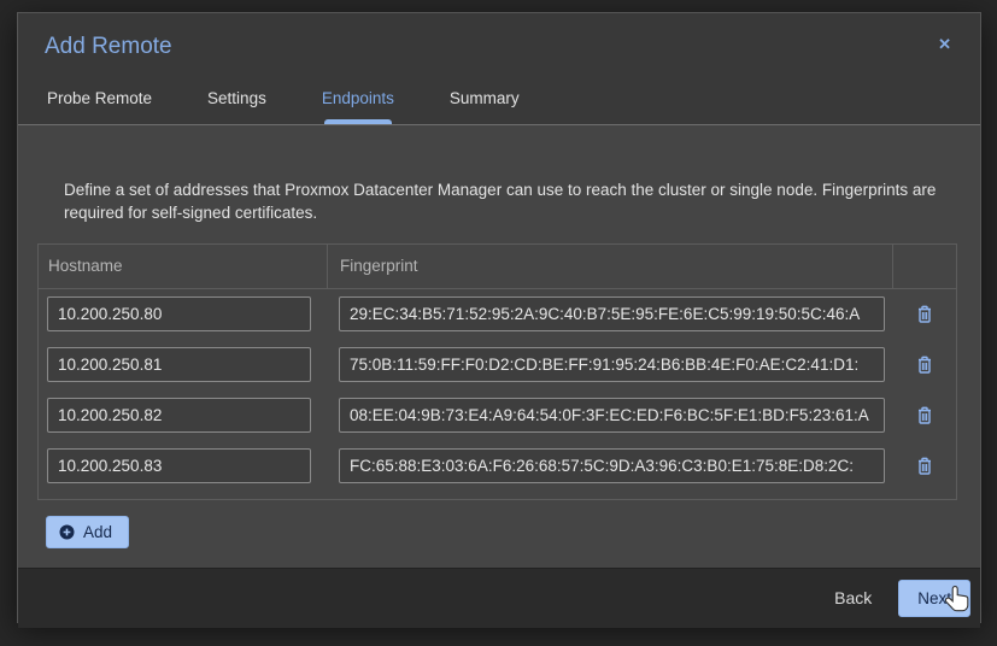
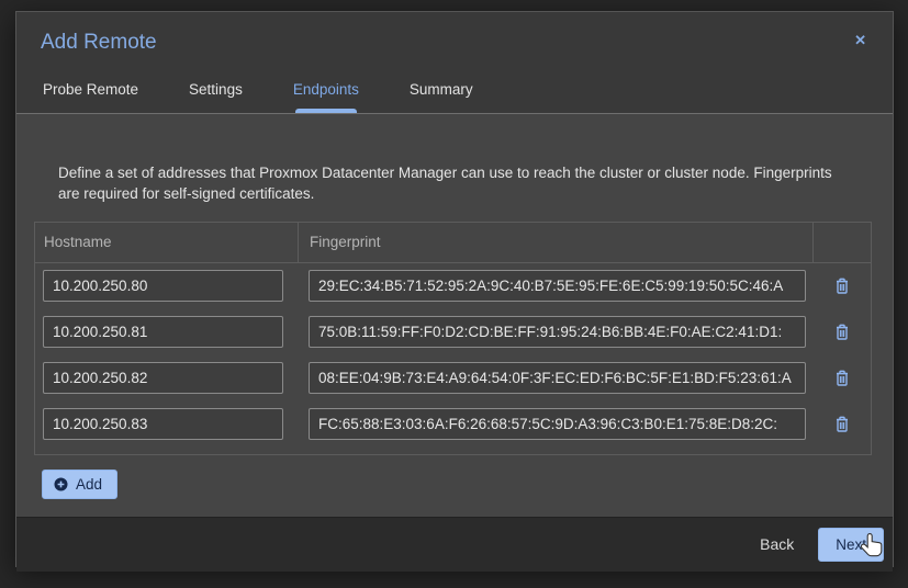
  Add Remote
  ✕
  Probe Remote
  Settings
  Endpoints
  Summary
- Define a set of addresses that Proxmox Datacenter Manager can use to reach the cluster or single node. Fingerprints are required for self-signed certificates.
+ Define a set of addresses that Proxmox Datacenter Manager can use to reach the cluster or cluster node. Fingerprints are required for self-signed certificates.
  Hostname
  Fingerprint
  10.200.250.80
  29:EC:34:B5:71:52:95:2A:9C:40:B7:5E:95:FE:6E:C5:99:19:50:5C:46:A
  10.200.250.81
  75:0B:11:59:FF:F0:D2:CD:BE:FF:91:95:24:B6:BB:4E:F0:AE:C2:41:D1:
  10.200.250.82
  08:EE:04:9B:73:E4:A9:64:54:0F:3F:EC:ED:F6:BC:5F:E1:BD:F5:23:61:A
  10.200.250.83
  FC:65:88:E3:03:6A:F6:26:68:57:5C:9D:A3:96:C3:B0:E1:75:8E:D8:2C:
  Add
  Back
  Nex
